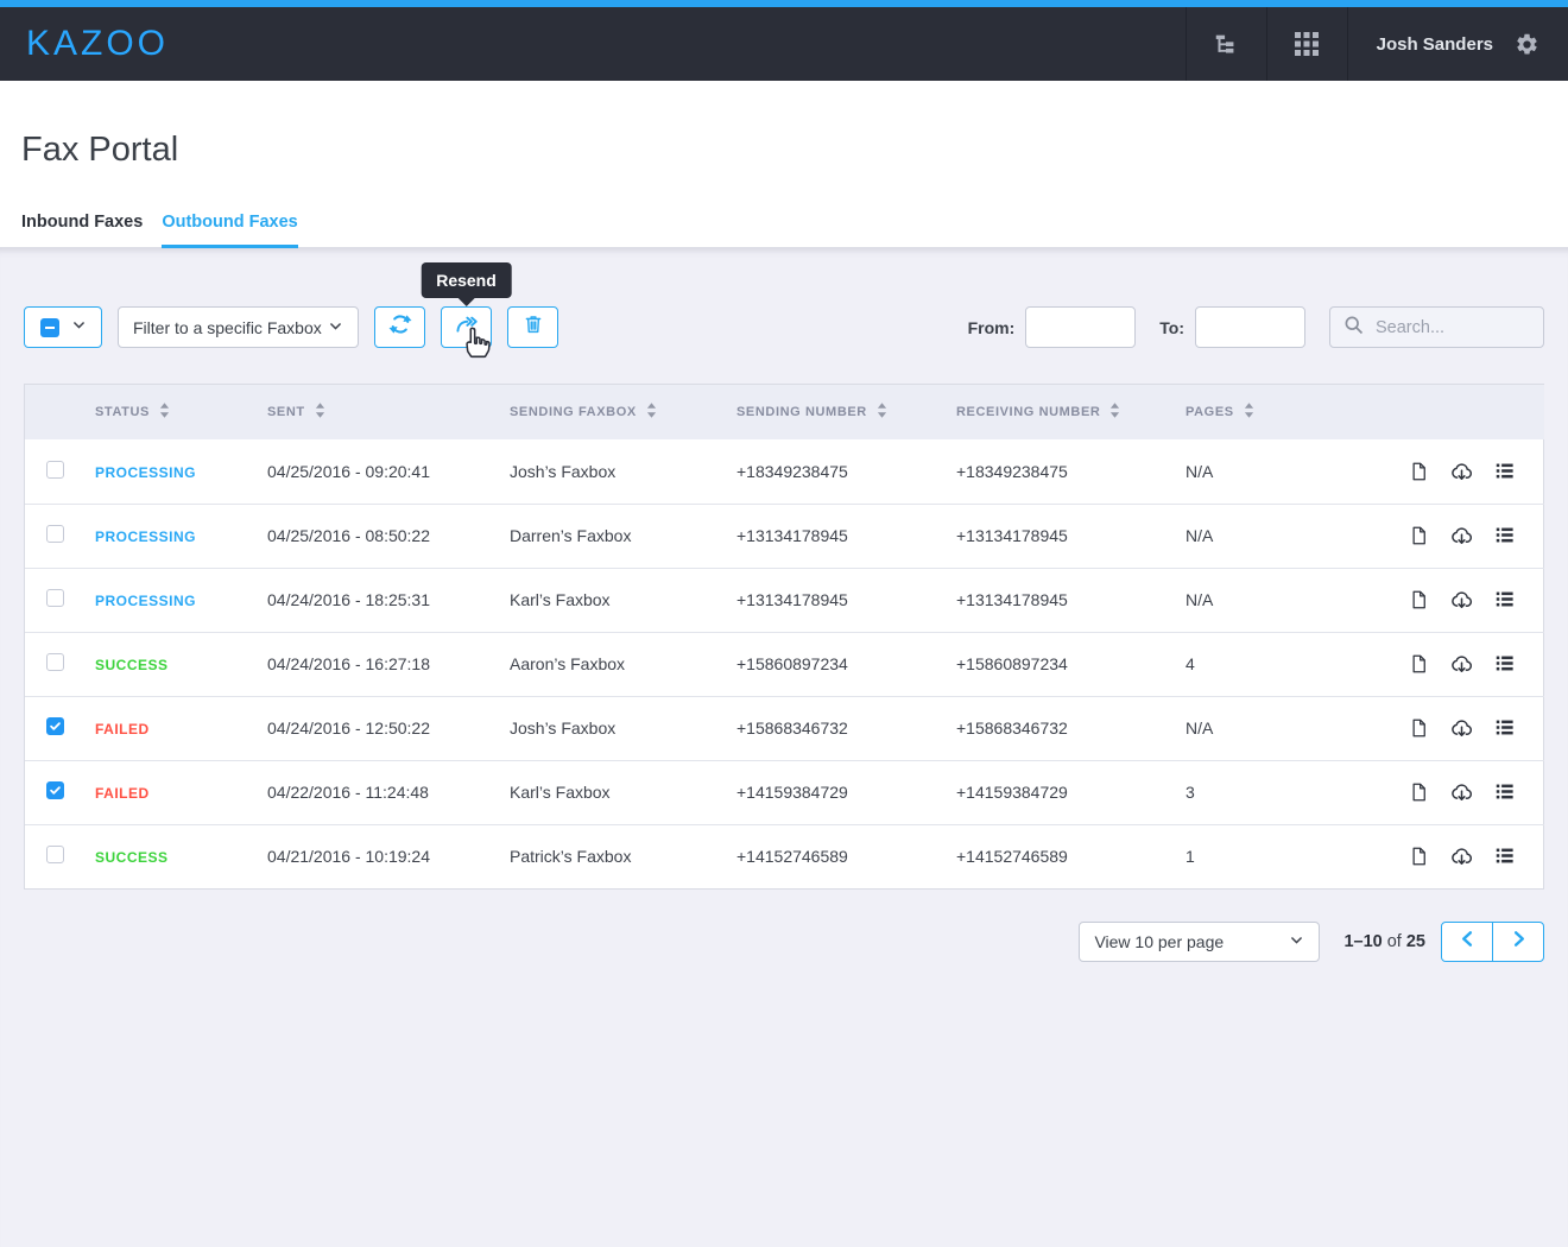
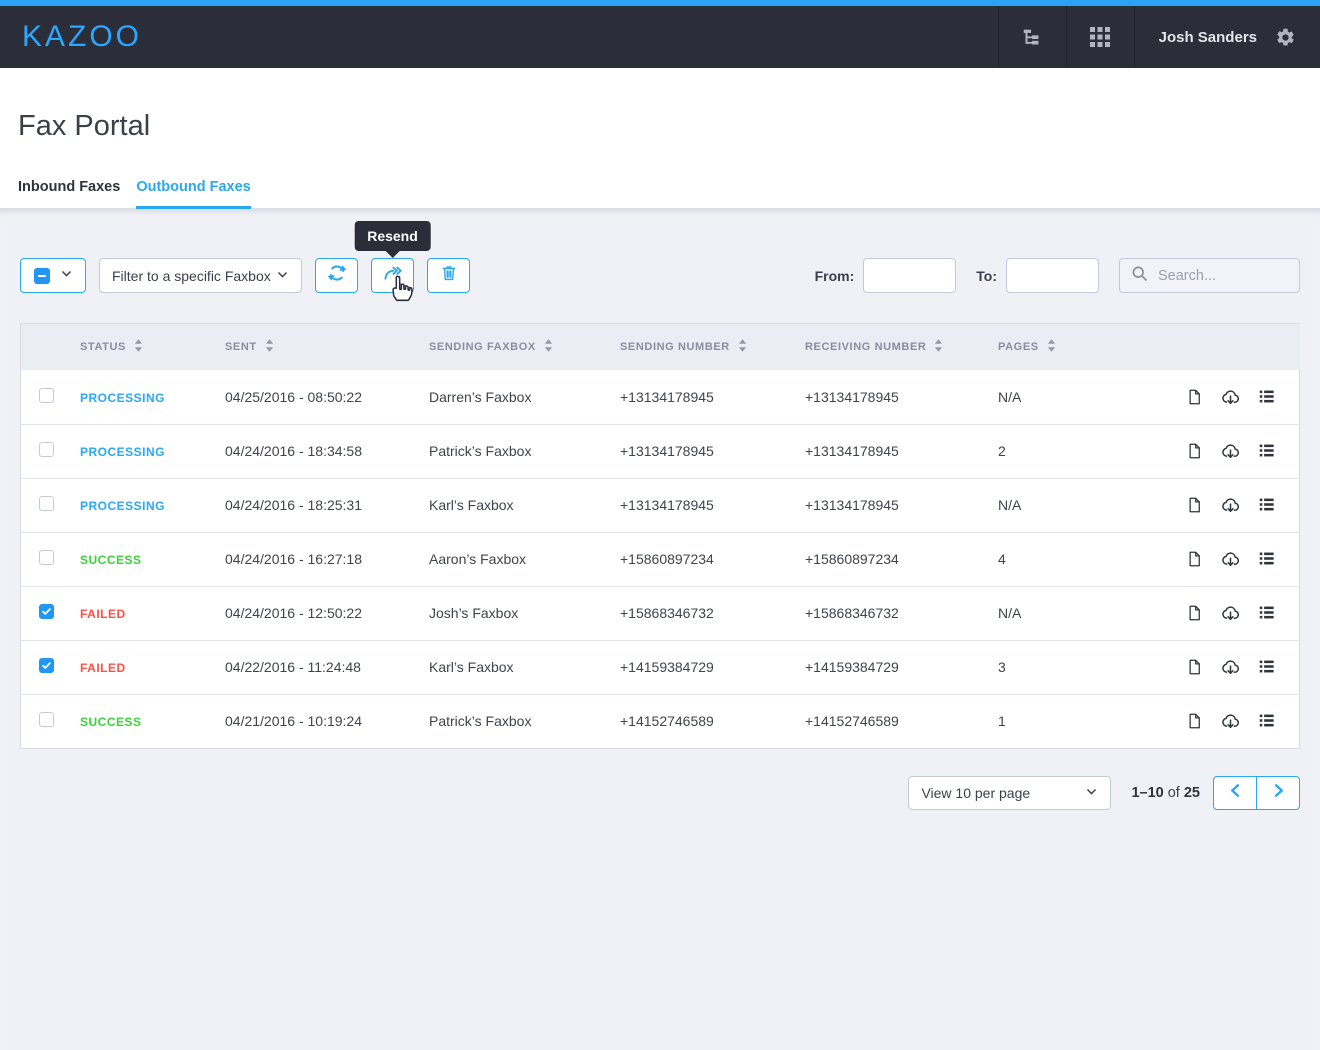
  KAZOO
  Josh Sanders
  Fax Portal
  Inbound Faxes
  Outbound Faxes
  Filter to a specific Faxbox
  Resend
  From:
  To:
  Search...
  	STATUS	SENT	SENDING FAXBOX	SENDING NUMBER	RECEIVING NUMBER	PAGES
- 	PROCESSING	04/25/2016 - 09:20:41	Josh’s Faxbox	+18349238475	+18349238475	N/A
  	PROCESSING	04/25/2016 - 08:50:22	Darren’s Faxbox	+13134178945	+13134178945	N/A
+ 	PROCESSING	04/24/2016 - 18:34:58	Patrick’s Faxbox	+13134178945	+13134178945	2
  	PROCESSING	04/24/2016 - 18:25:31	Karl’s Faxbox	+13134178945	+13134178945	N/A
  	SUCCESS	04/24/2016 - 16:27:18	Aaron’s Faxbox	+15860897234	+15860897234	4
  	FAILED	04/24/2016 - 12:50:22	Josh’s Faxbox	+15868346732	+15868346732	N/A
  	FAILED	04/22/2016 - 11:24:48	Karl’s Faxbox	+14159384729	+14159384729	3
  	SUCCESS	04/21/2016 - 10:19:24	Patrick’s Faxbox	+14152746589	+14152746589	1
  View 10 per page
  1–10 of 25
